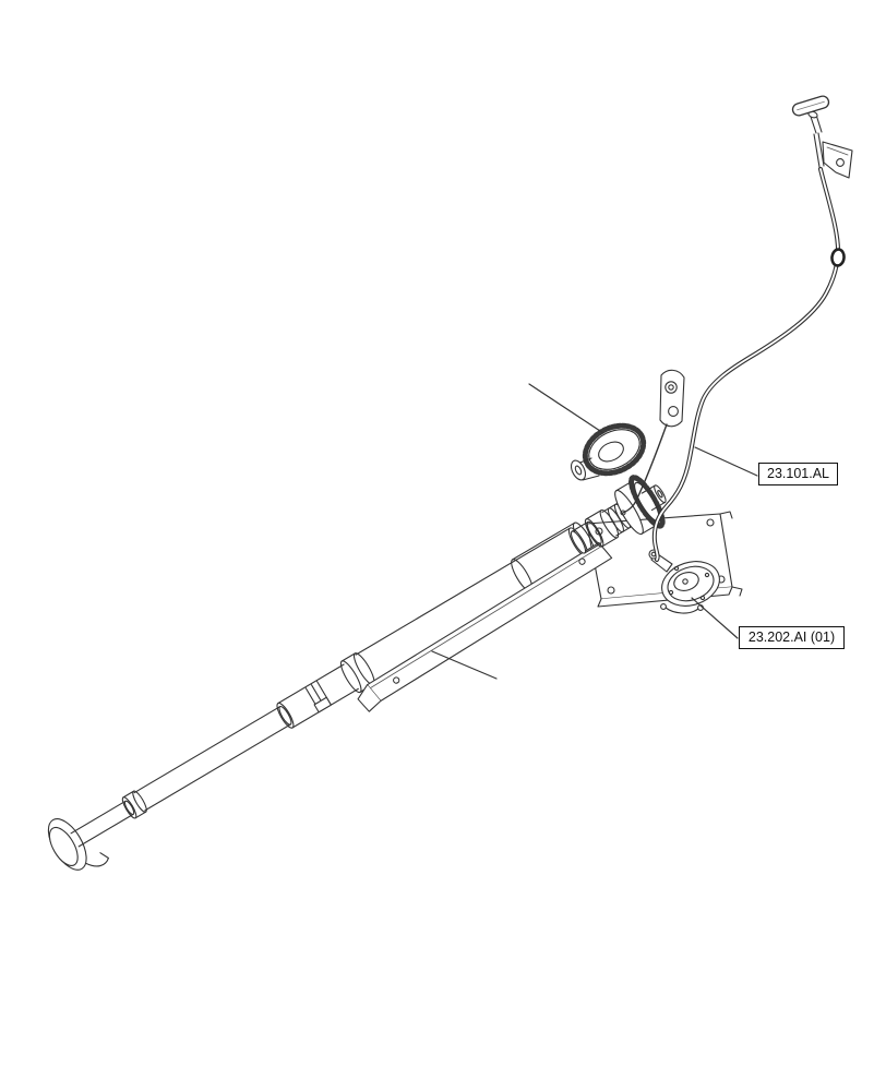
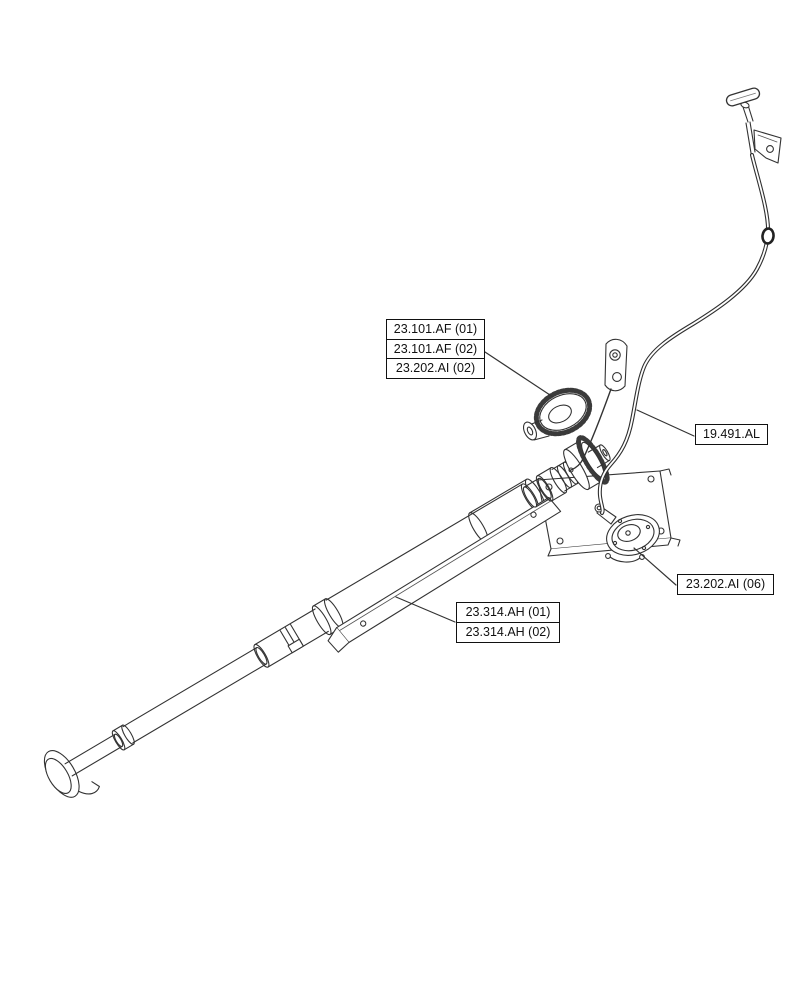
+ 23.101.AF (01)
+ 23.101.AF (02)
+ 23.202.AI (02)
- 23.101.AL
+ 19.491.AL
- 23.202.AI (01)
+ 23.202.AI (06)
+ 23.314.AH (01)
+ 23.314.AH (02)
